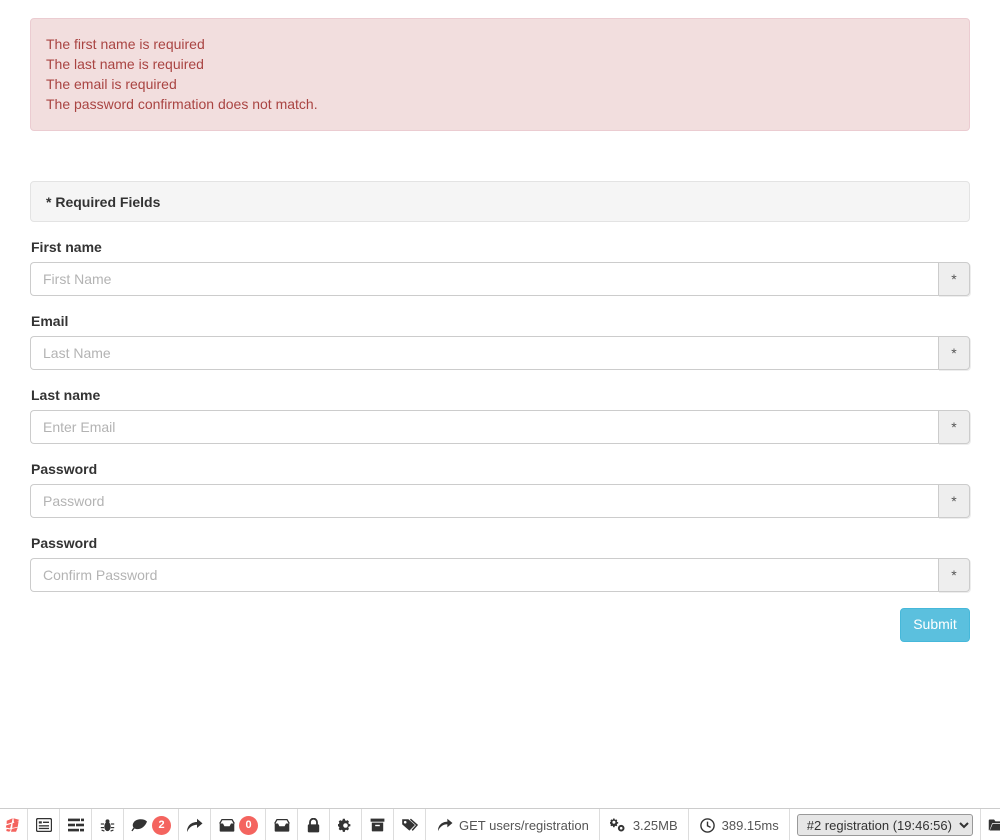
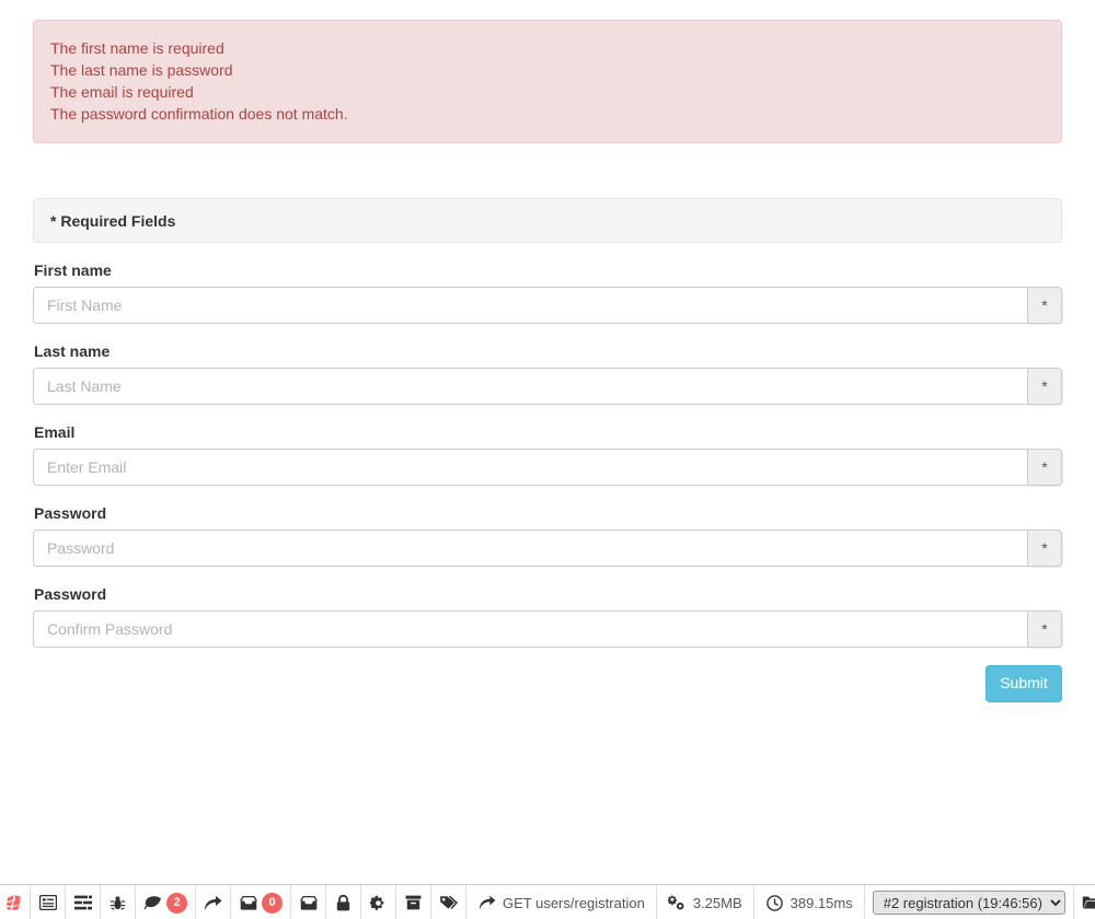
  The first name is required
- The last name is required
+ The last name is password
  The email is required
  The password confirmation does not match.
  * Required Fields
  First name
  First Name
  *
- Email
+ Last name
  Last Name
  *
- Last name
+ Email
  Enter Email
  *
  Password
  Password
  *
  Password
  Confirm Password
  *
  Submit
  2
  0
  GET users/registration
  3.25MB
  389.15ms
  #2 registration (19:46:56)
